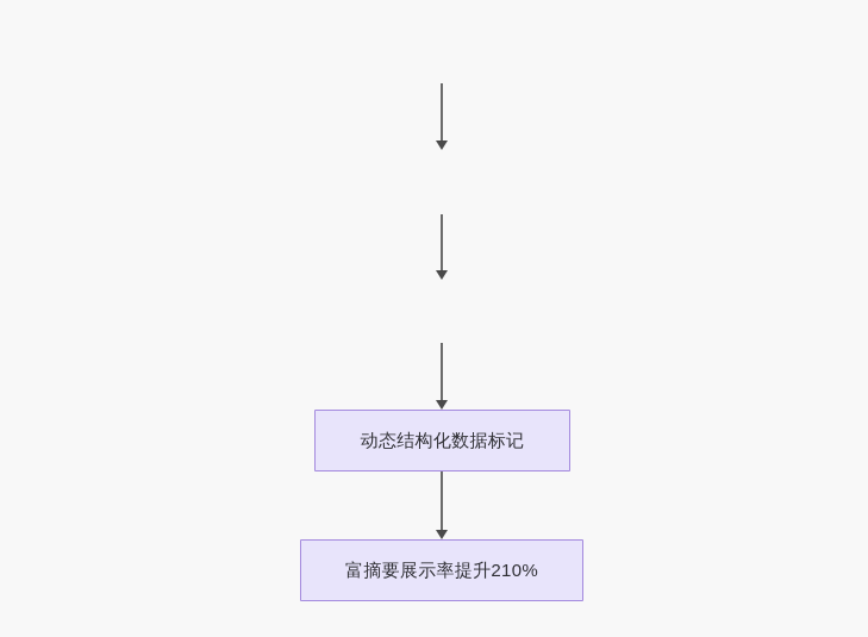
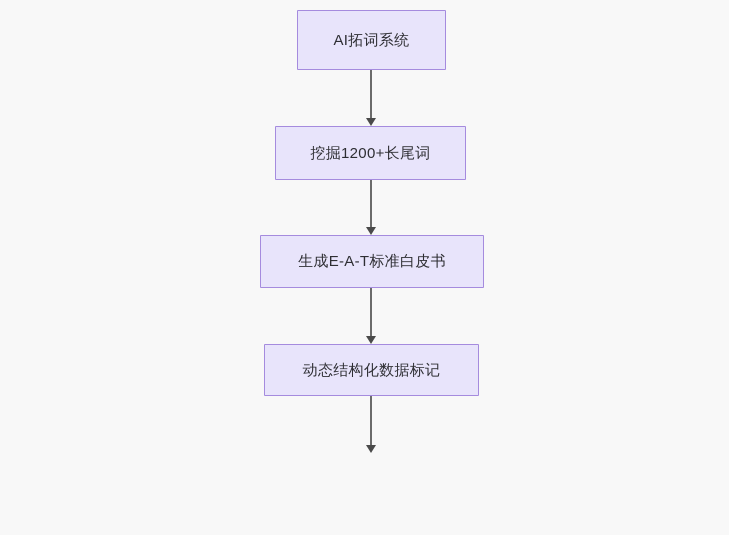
+ AI拓词系统
+ 挖掘1200+长尾词
+ 生成E-A-T标准白皮书
  动态结构化数据标记
- 富摘要展示率提升210%
